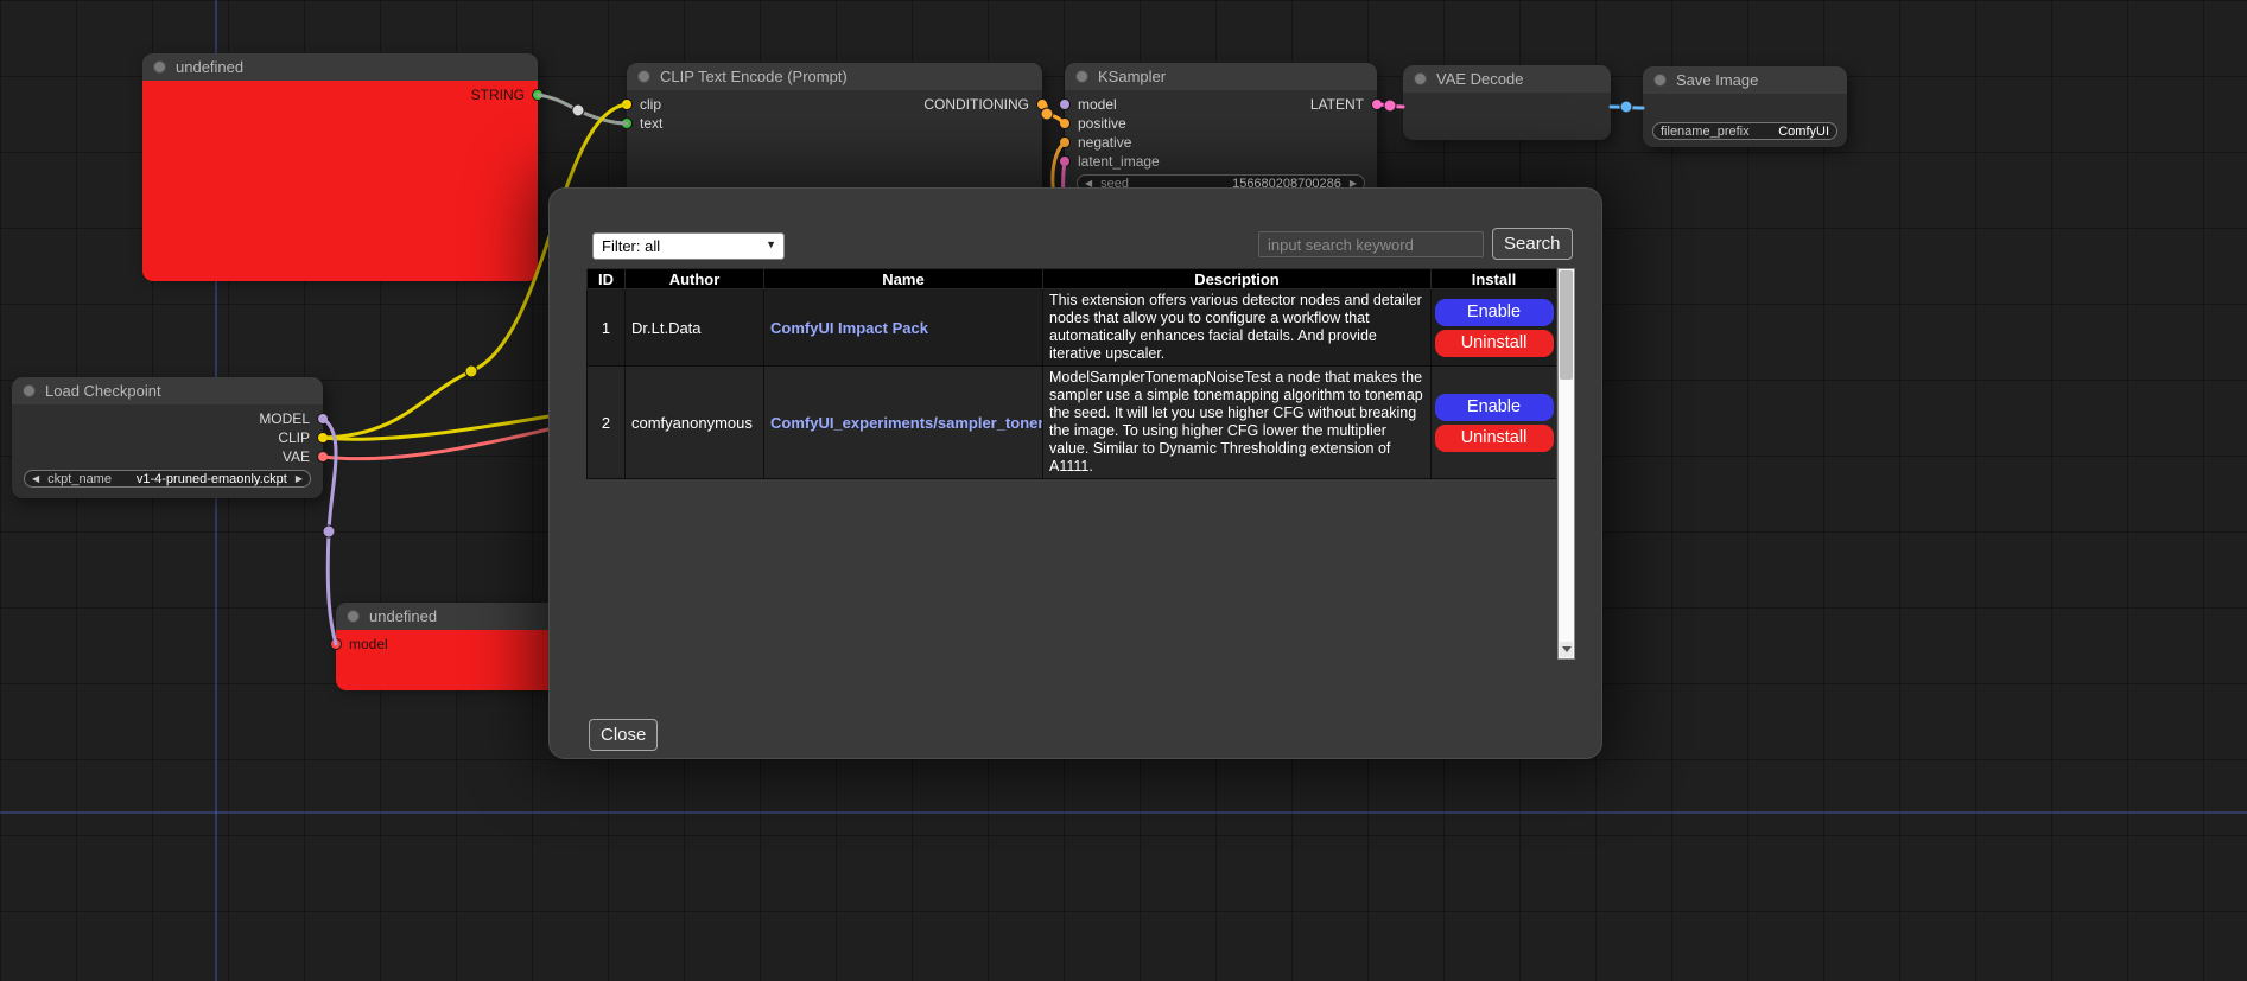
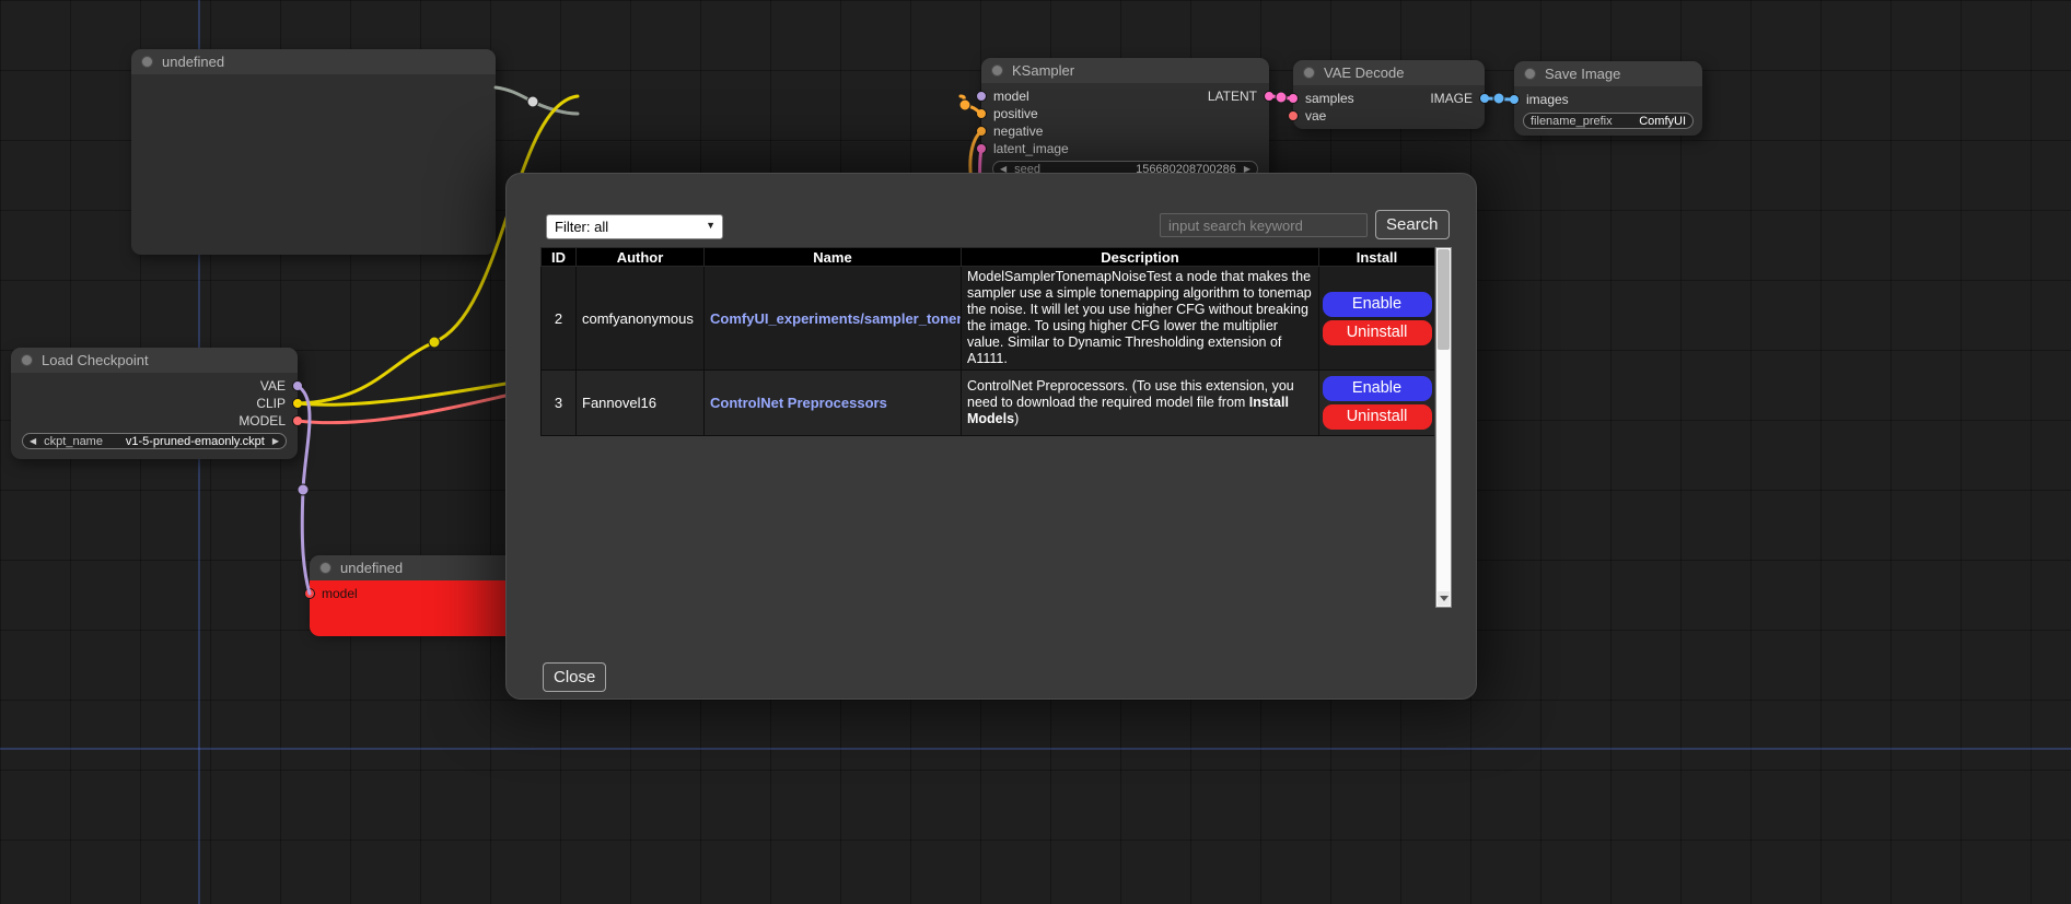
  undefined
- STRING
- CLIP Text Encode (Prompt)
- clip
- CONDITIONING
- text
  KSampler
  model
  LATENT
  positive
  negative
  latent_image
  ◀
  seed
  156680208700286
  ▶
  VAE Decode
+ samples
+ IMAGE
+ vae
  Save Image
+ images
  filename_prefix
  ComfyUI
  Load Checkpoint
- MODEL
+ VAE
  CLIP
- VAE
+ MODEL
  ◀
  ckpt_name
- v1-4-pruned-emaonly.ckpt
+ v1-5-pruned-emaonly.ckpt
  ▶
  undefined
  model
  Filter: all
  ▼
  input search keyword
  Search
  ID	Author	Name	Description	Install
- 1	Dr.Lt.Data	ComfyUI Impact Pack	This extension offers various detector nodes and detailer nodes that allow you to configure a workflow that automatically enhances facial details. And provide iterative upscaler.	EnableUninstall
- 2	comfyanonymous	ComfyUI_experiments/sampler_tone	ModelSamplerTonemapNoiseTest a node that makes the sampler use a simple tonemapping algorithm to tonemap the seed. It will let you use higher CFG without breaking the image. To using higher CFG lower the multiplier value. Similar to Dynamic Thresholding extension of A1111.	EnableUninstall
+ 2	comfyanonymous	ComfyUI_experiments/sampler_tone	ModelSamplerTonemapNoiseTest a node that makes the sampler use a simple tonemapping algorithm to tonemap the noise. It will let you use higher CFG without breaking the image. To using higher CFG lower the multiplier value. Similar to Dynamic Thresholding extension of A1111.	EnableUninstall
+ 3	Fannovel16	ControlNet Preprocessors	ControlNet Preprocessors. (To use this extension, you need to download the required model file from Install Models)	EnableUninstall
  Close
